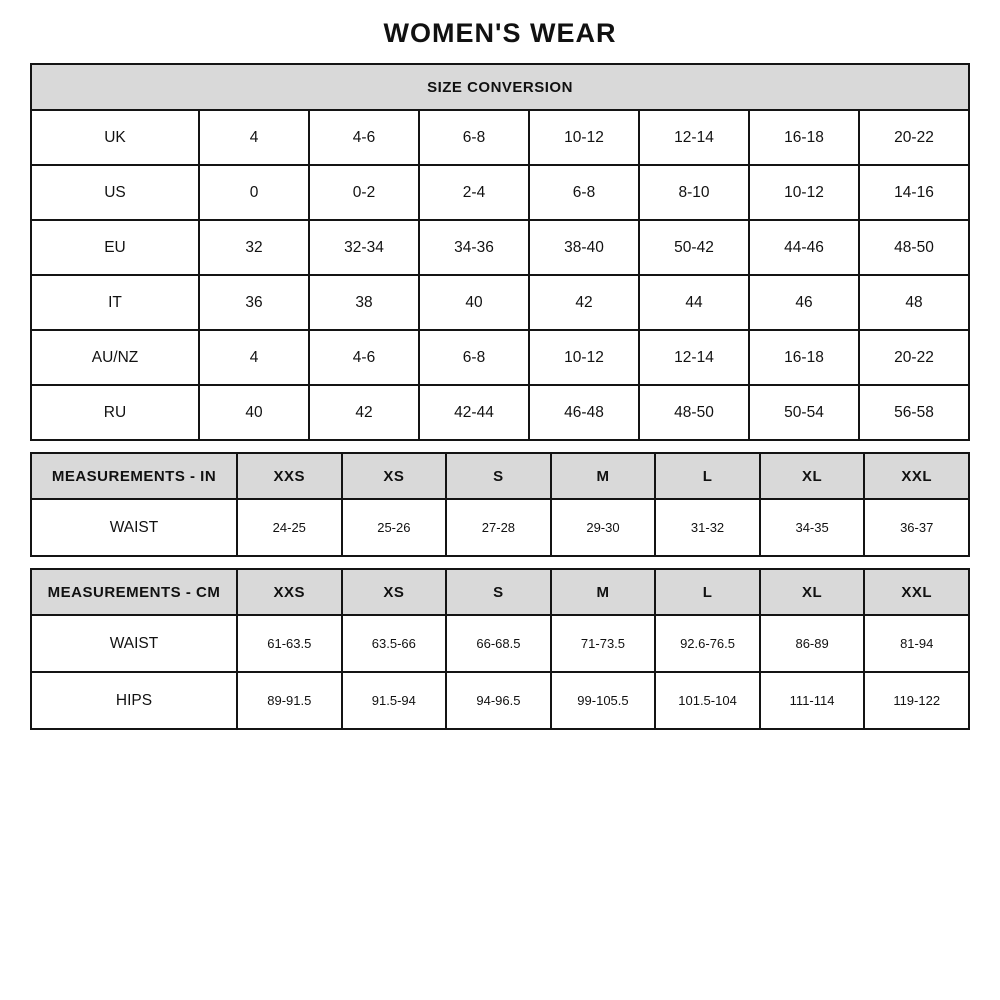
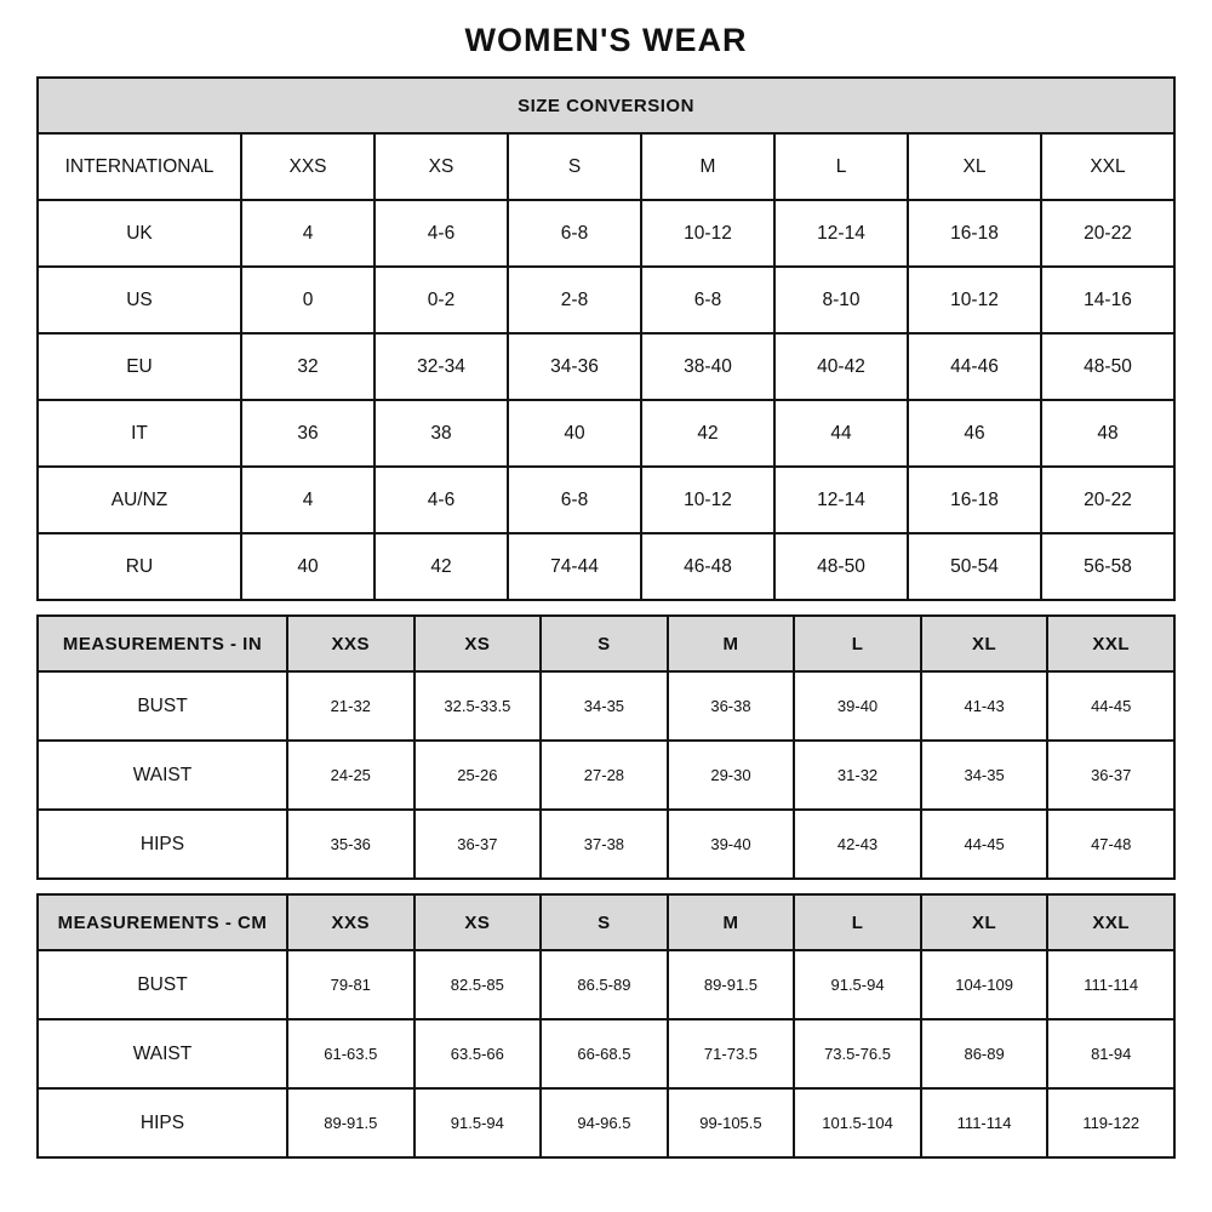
  WOMEN'S WEAR
  SIZE CONVERSION
+ INTERNATIONAL	XXS	XS	S	M	L	XL	XXL
  UK	4	4-6	6-8	10-12	12-14	16-18	20-22
- US	0	0-2	2-4	6-8	8-10	10-12	14-16
+ US	0	0-2	2-8	6-8	8-10	10-12	14-16
- EU	32	32-34	34-36	38-40	50-42	44-46	48-50
+ EU	32	32-34	34-36	38-40	40-42	44-46	48-50
  IT	36	38	40	42	44	46	48
  AU/NZ	4	4-6	6-8	10-12	12-14	16-18	20-22
- RU	40	42	42-44	46-48	48-50	50-54	56-58
+ RU	40	42	74-44	46-48	48-50	50-54	56-58
  MEASUREMENTS - IN	XXS	XS	S	M	L	XL	XXL
+ BUST	21-32	32.5-33.5	34-35	36-38	39-40	41-43	44-45
  WAIST	24-25	25-26	27-28	29-30	31-32	34-35	36-37
+ HIPS	35-36	36-37	37-38	39-40	42-43	44-45	47-48
  MEASUREMENTS - CM	XXS	XS	S	M	L	XL	XXL
+ BUST	79-81	82.5-85	86.5-89	89-91.5	91.5-94	104-109	111-114
- WAIST	61-63.5	63.5-66	66-68.5	71-73.5	92.6-76.5	86-89	81-94
+ WAIST	61-63.5	63.5-66	66-68.5	71-73.5	73.5-76.5	86-89	81-94
  HIPS	89-91.5	91.5-94	94-96.5	99-105.5	101.5-104	111-114	119-122
